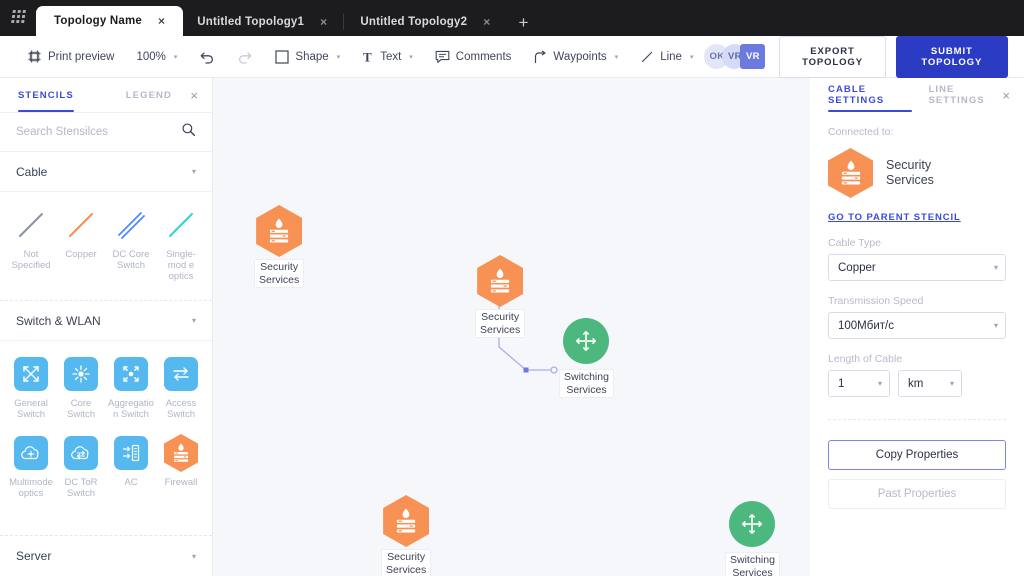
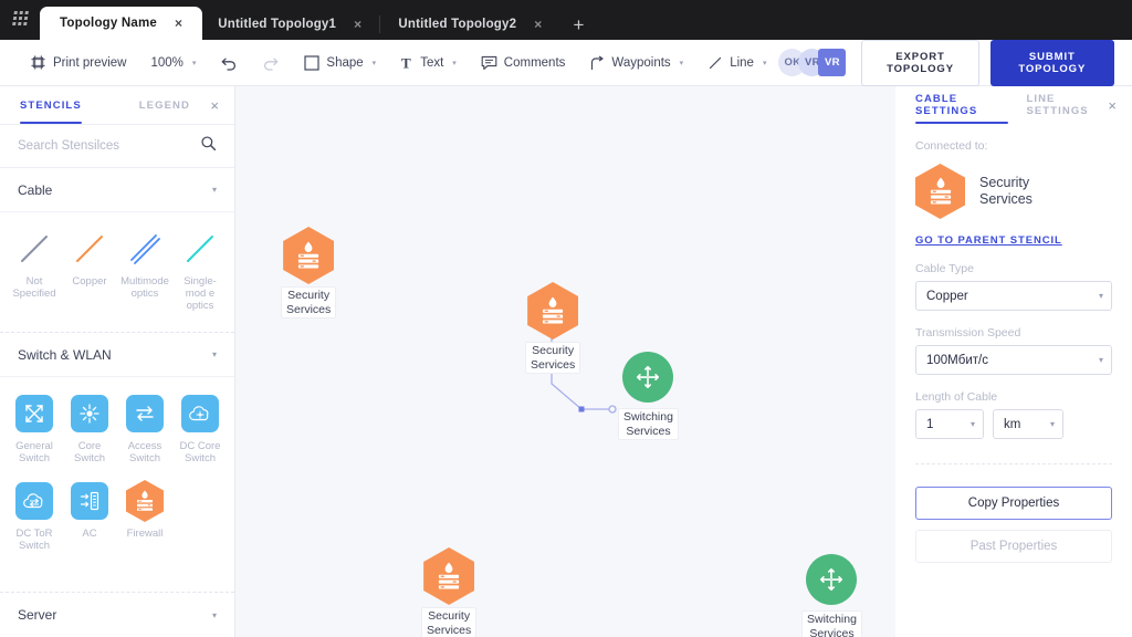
  Topology Name
  ×
  Untitled Topology1
  ×
  Untitled Topology2
  ×
  +
  Print preview
  100%
  Shape
  T
  Text
  Comments
  Waypoints
  Line
  OK
  VR
  VR
  EXPORT TOPOLOGY
  SUBMIT TOPOLOGY
  STENCILS
  LEGEND
  ×
  Search Stensilces
  Cable
  ▾
  Not Specified
  Copper
- DC Core Switch
+ Multimode optics
  Single-mod e optics
  Switch & WLAN
  ▾
  General Switch
  Core Switch
- Aggregation Switch
  Access Switch
- Multimode optics
+ DC Core Switch
  DC ToR Switch
  AC
  Firewall
  Server
  ▾
  Security
  Services
  Security
  Services
  Switching
  Services
  Security
  Services
  Switching
  Services
  CABLE SETTINGS
  LINE SETTINGS
  ×
  Connected to:
  Security
  Services
  GO TO PARENT STENCIL
  Cable Type
  Copper
  ▾
  Transmission Speed
  100Мбит/с
  ▾
  Length of Cable
  1
  ▾
  km
  ▾
  Copy Properties
  Past Properties
